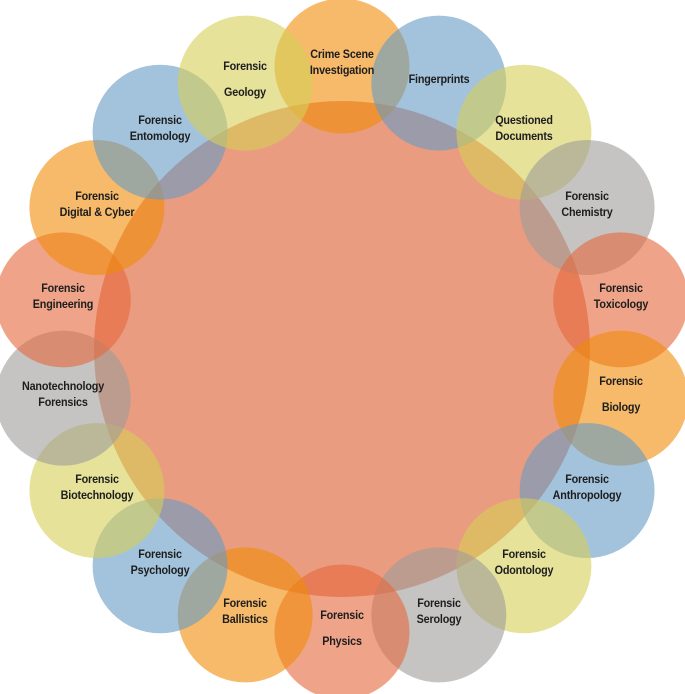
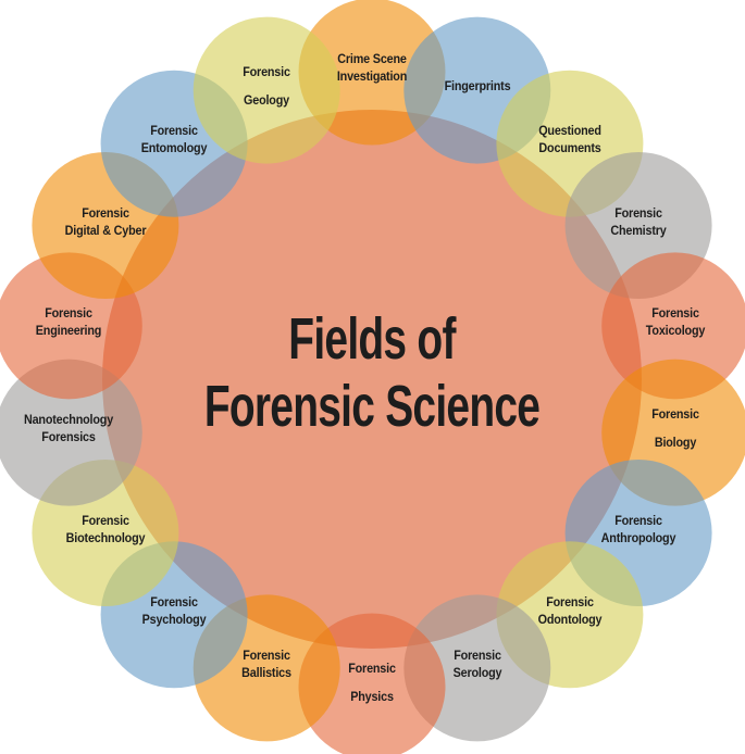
  Crime Scene
  Investigation
  Fingerprints
  Questioned
  Documents
  Forensic
  Chemistry
  Forensic
  Toxicology
  Forensic
  Biology
  Forensic
  Anthropology
  Forensic
  Odontology
  Forensic
  Serology
  Forensic
  Physics
  Forensic
  Ballistics
  Forensic
  Psychology
  Forensic
  Biotechnology
  Nanotechnology
  Forensics
  Forensic
  Engineering
  Forensic
  Digital & Cyber
  Forensic
  Entomology
  Forensic
  Geology
+ Fields of
+ Forensic Science
